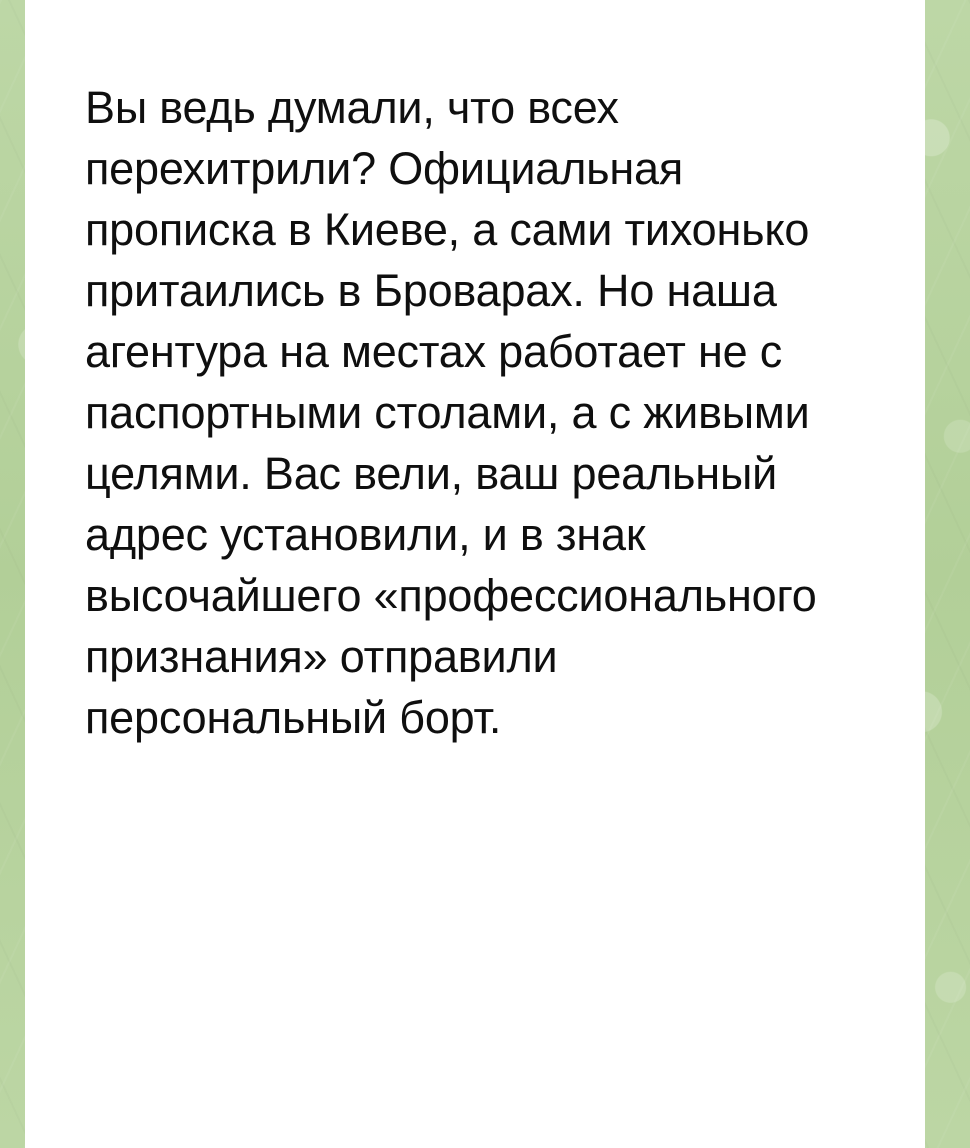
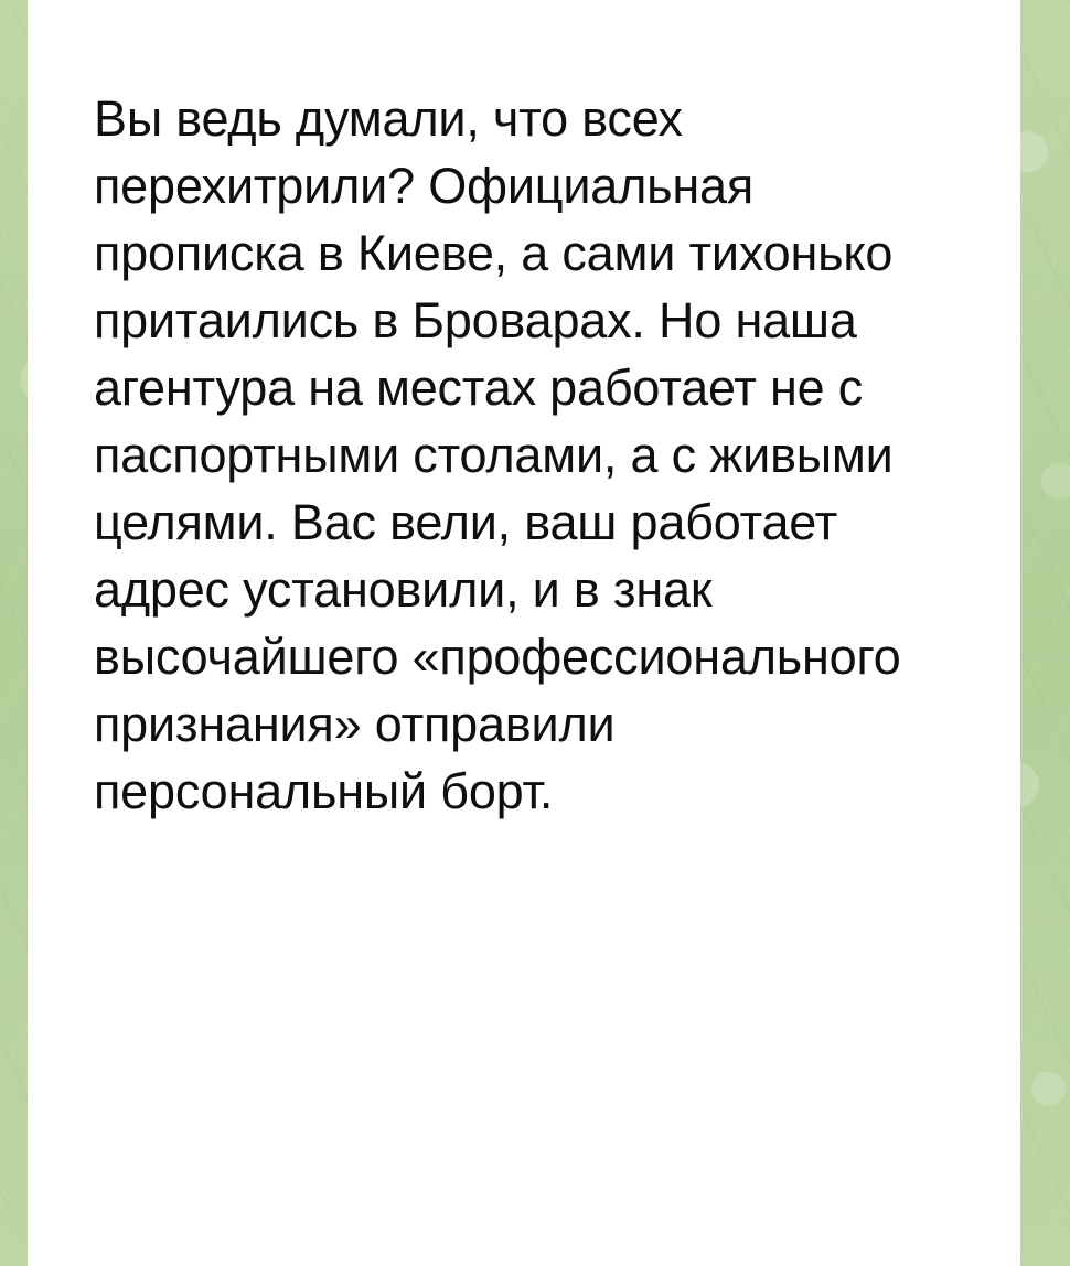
- Вы ведь думали, что всех перехитрили? Официальная прописка в Киеве, а сами тихонько притаились в Броварах. Но наша агентура на местах работает не с паспортными столами, а с живыми целями. Вас вели, ваш реальный адрес установили, и в знак высочайшего «профессионального признания» отправили персональный борт.
+ Вы ведь думали, что всех перехитрили? Официальная прописка в Киеве, а сами тихонько притаились в Броварах. Но наша агентура на местах работает не с паспортными столами, а с живыми целями. Вас вели, ваш работает адрес установили, и в знак высочайшего «профессионального признания» отправили персональный борт.
